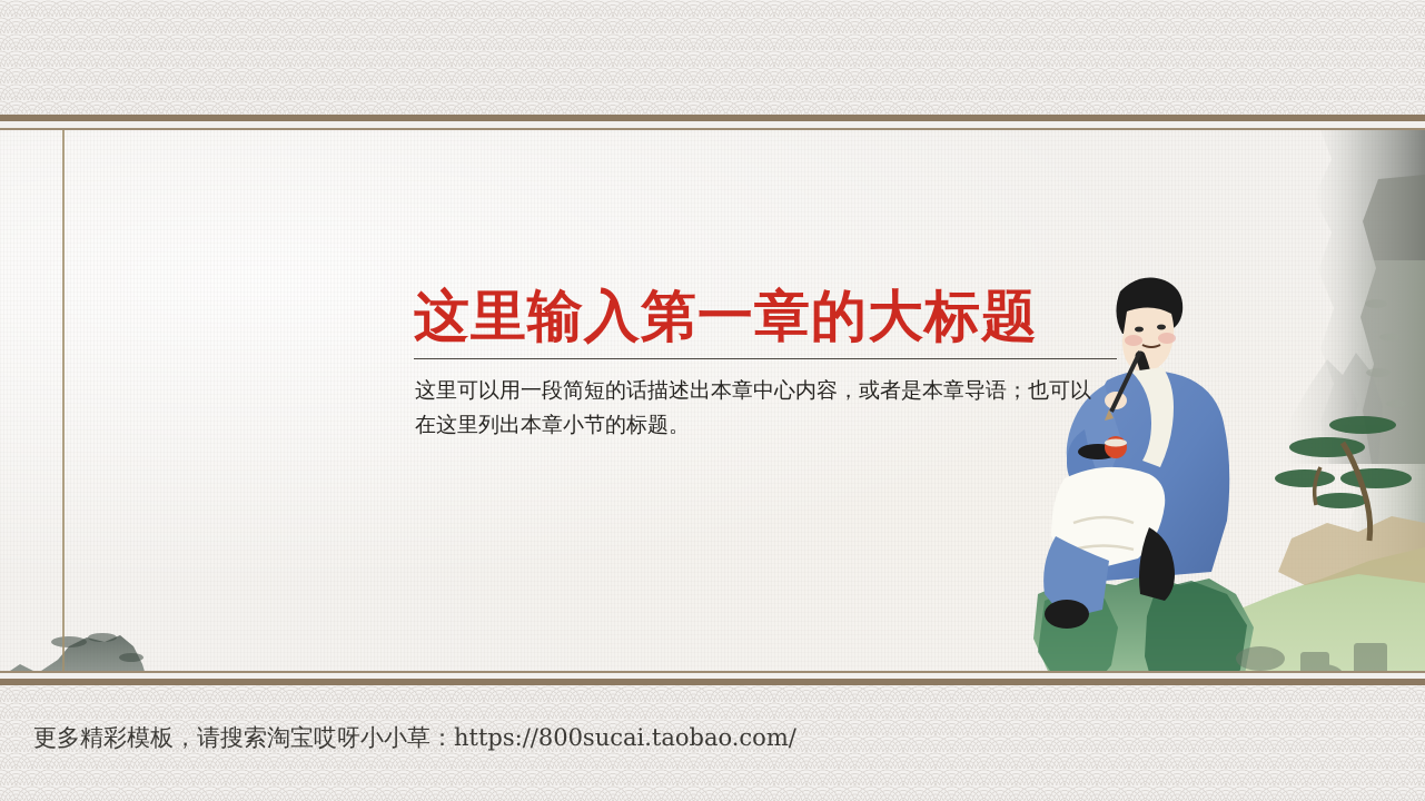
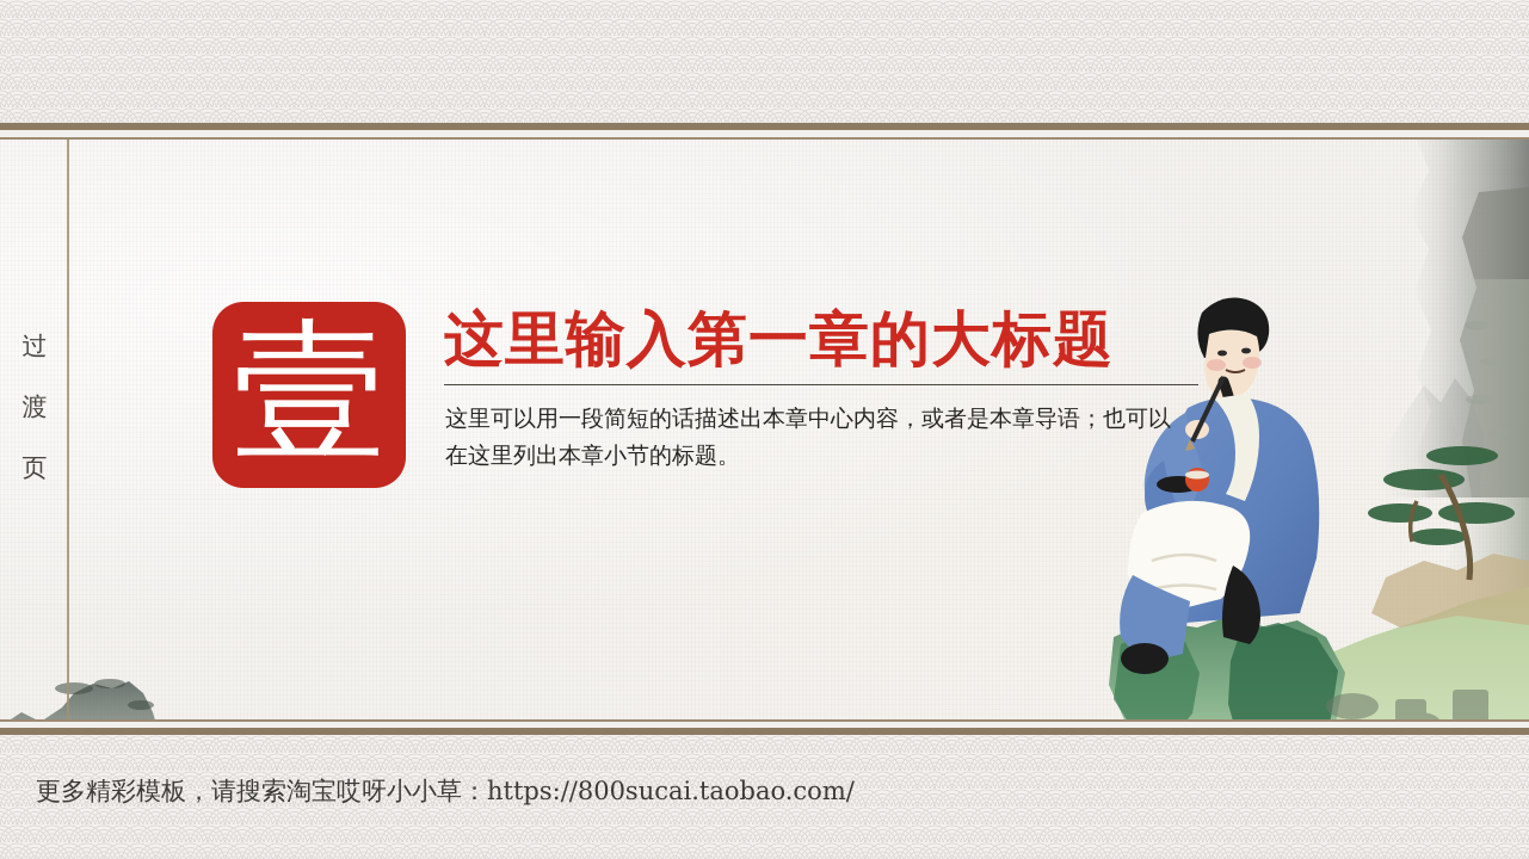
+ 过
+ 渡
+ 页
+ 壹
  这里输入第一章的大标题
  这里可以用一段简短的话描述出本章中心内容，或者是本章导语；也可以在这里列出本章小节的标题。
  更多精彩模板，请搜索淘宝哎呀小小草：https://800sucai.taobao.com/
